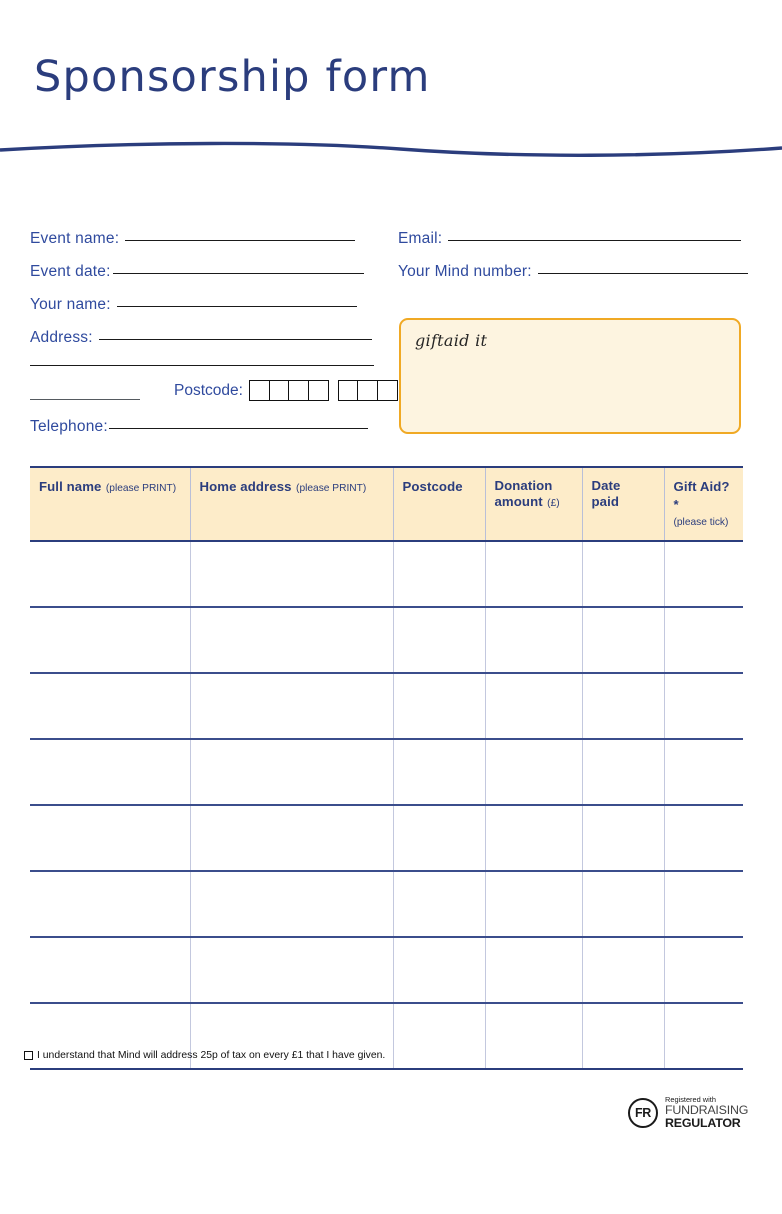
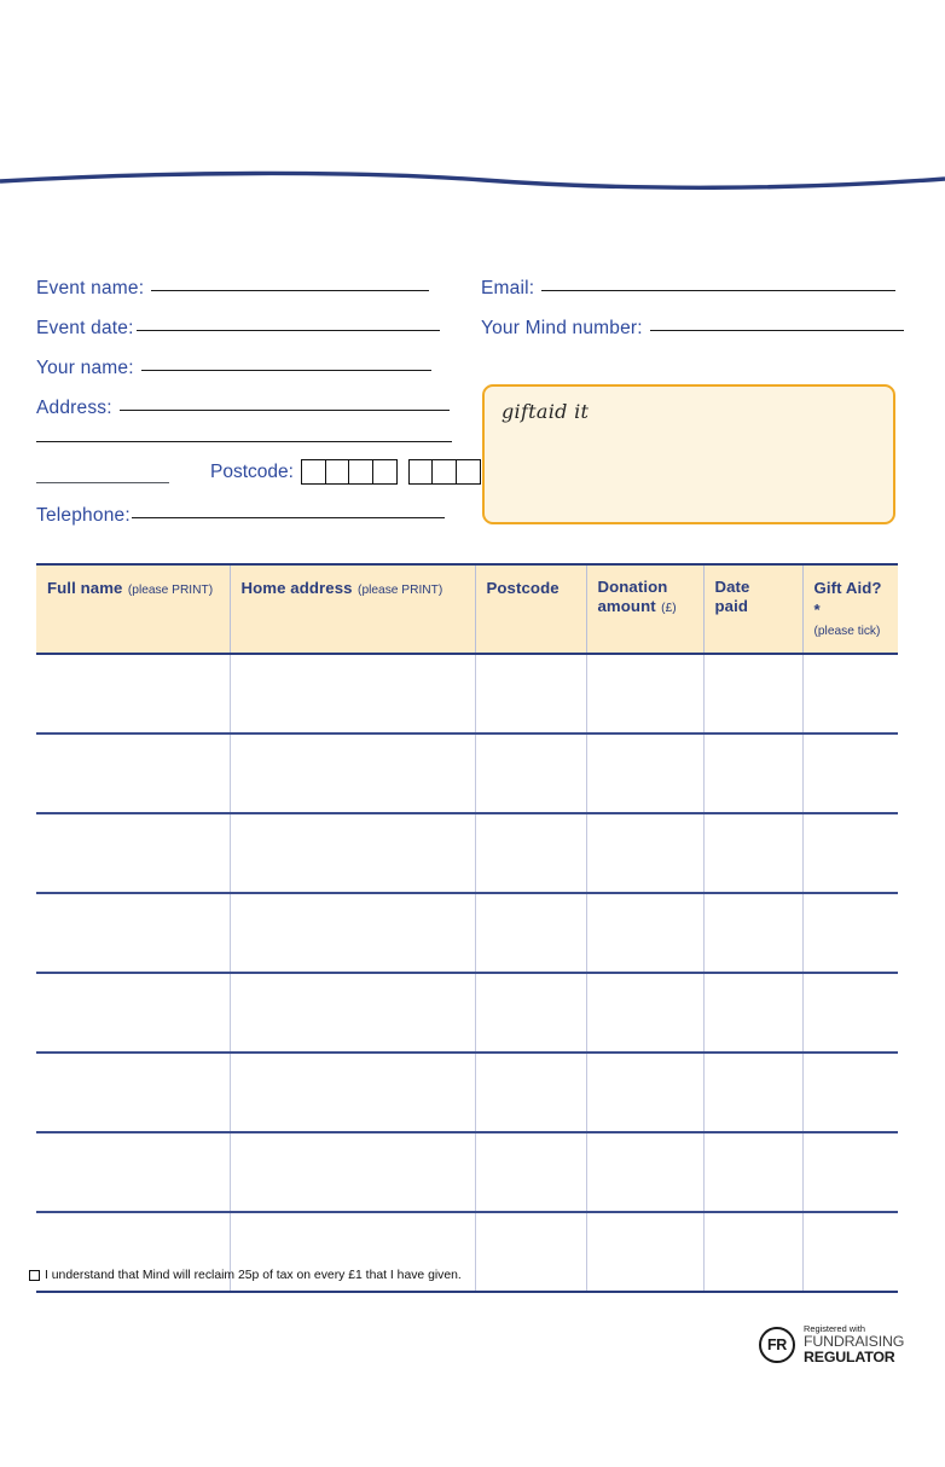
- Sponsorship form
  Event name:
  Event date:
  Your name:
  Address:
  Postcode:
  Telephone:
  Email:
  Your Mind number:
  giftaid it
  Full name (please PRINT)	Home address (please PRINT)	Postcode	Donation amount (£)	Date paid	Gift Aid?* (please tick)
- I understand that Mind will address 25p of tax on every £1 that I have given.
+ I understand that Mind will reclaim 25p of tax on every £1 that I have given.
  FR
  Registered with
  FUNDRAISING
  REGULATOR
